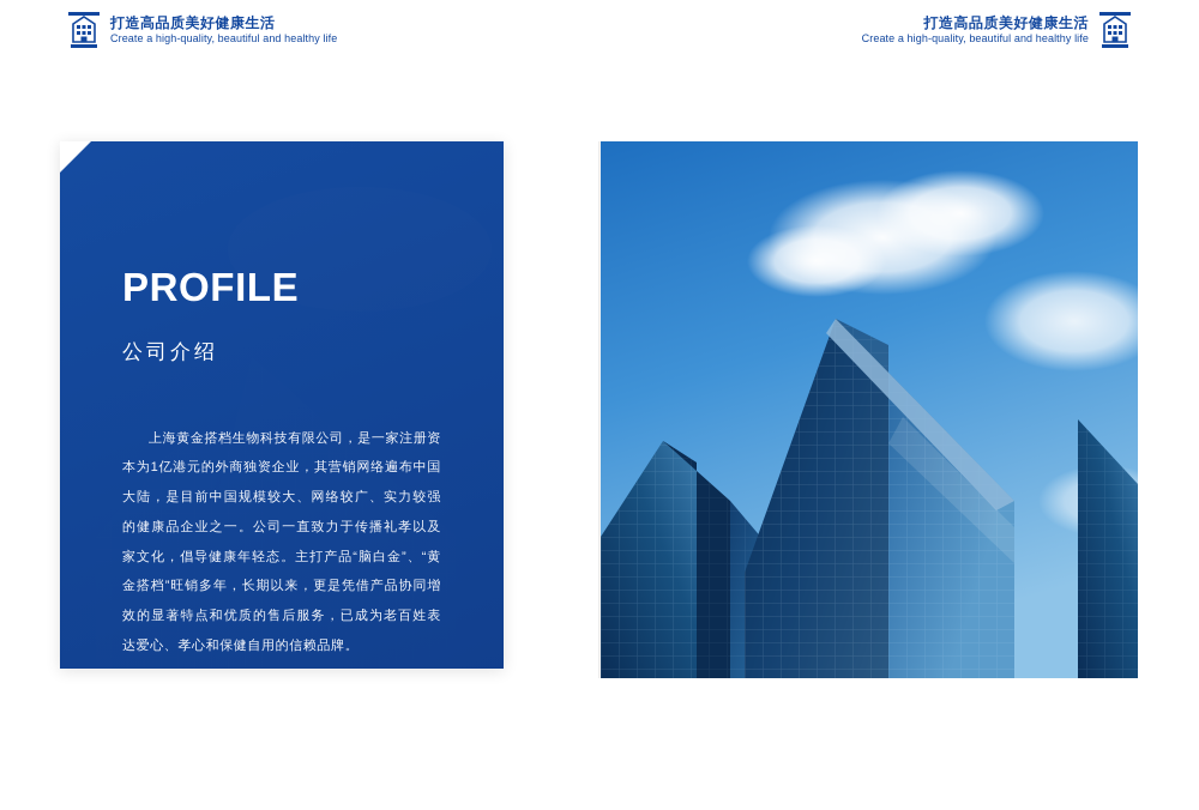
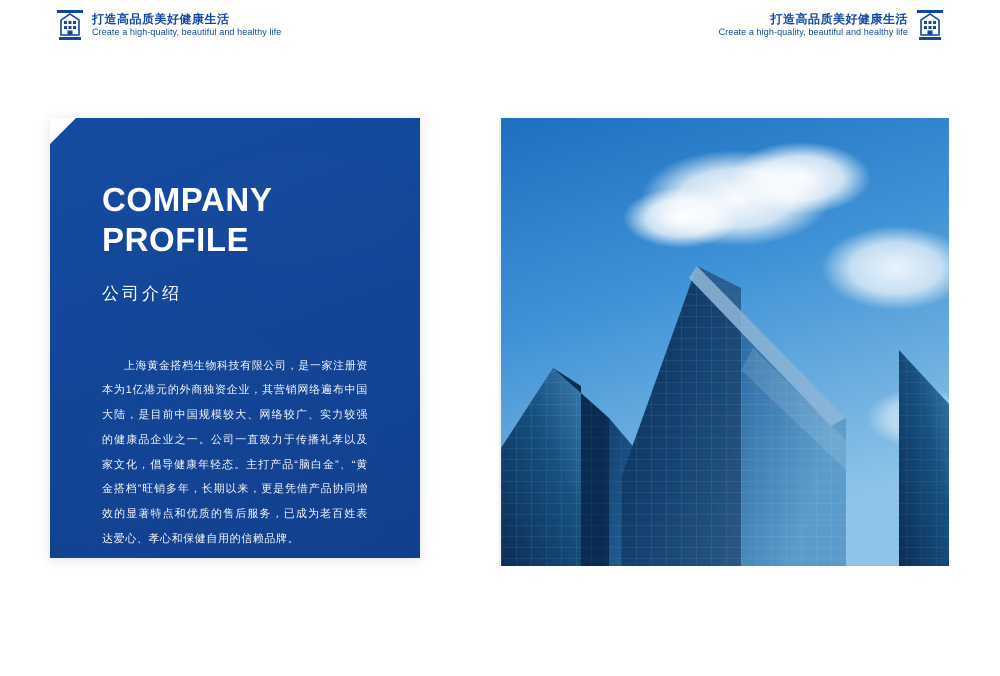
  打造高品质美好健康生活
  Create a high-quality, beautiful and healthy life
  打造高品质美好健康生活
  Create a high-quality, beautiful and healthy life
+ COMPANY
  PROFILE
  公司介绍
  上海黄金搭档生物科技有限公司，是一家注册资本为1亿港元的外商独资企业，其营销网络遍布中国大陆，是目前中国规模较大、网络较广、实力较强的健康品企业之一。公司一直致力于传播礼孝以及家文化，倡导健康年轻态。主打产品“脑白金”、“黄金搭档”旺销多年，长期以来，更是凭借产品协同增效的显著特点和优质的售后服务，已成为老百姓表达爱心、孝心和保健自用的信赖品牌。
